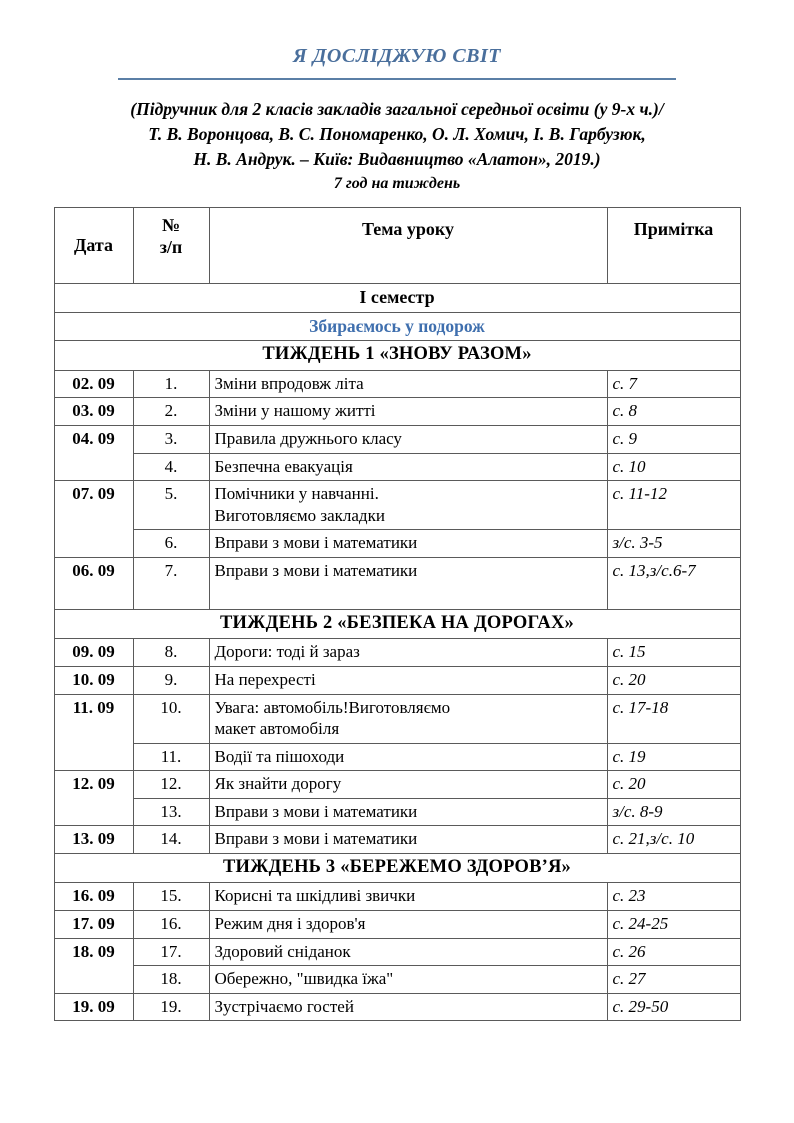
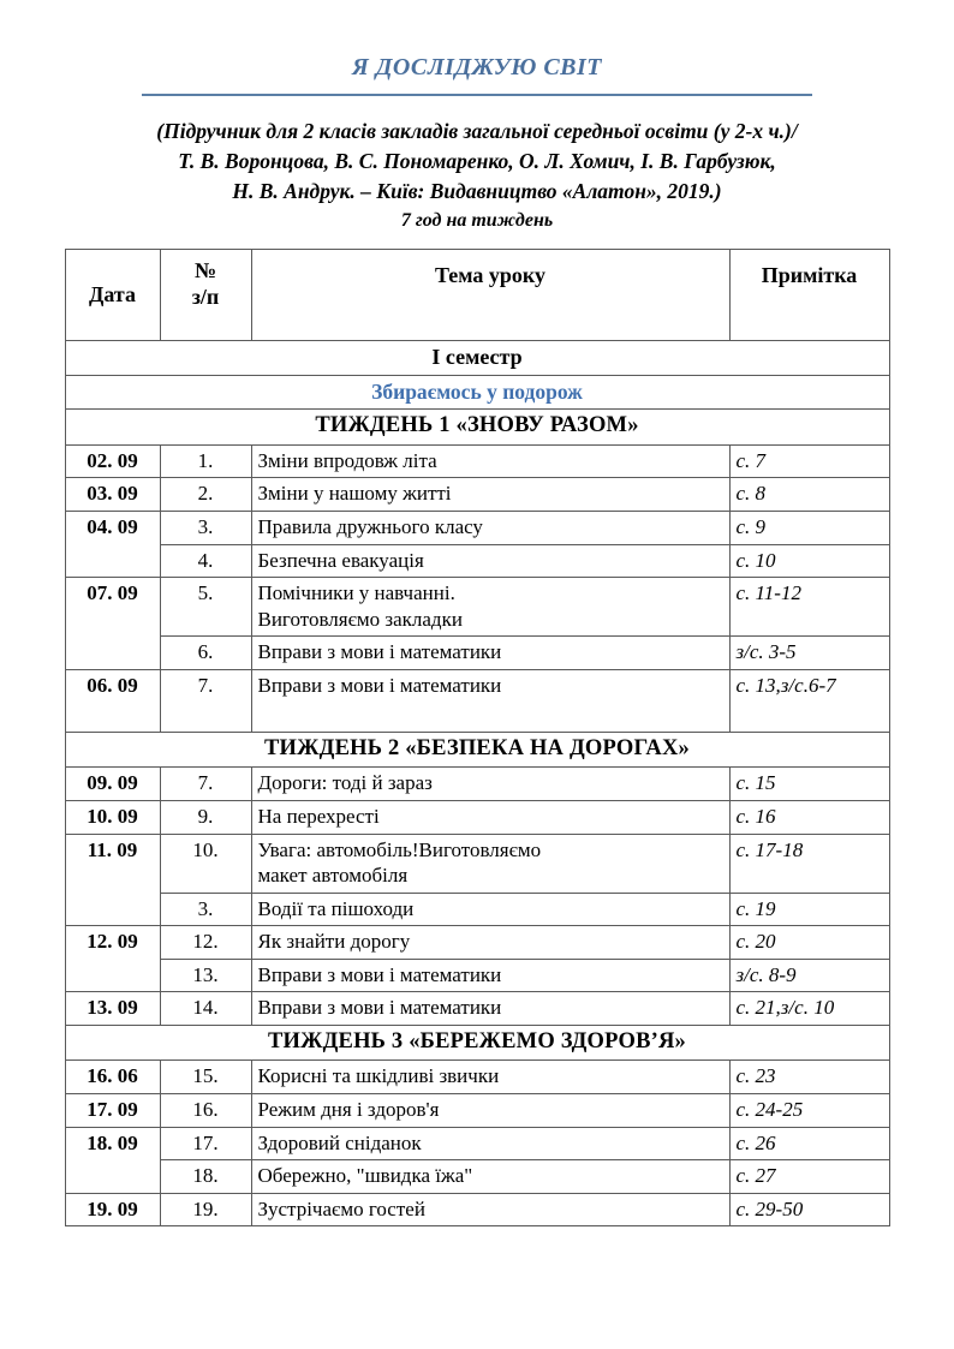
  Я ДОСЛІДЖУЮ СВІТ
- (Підручник для 2 класів закладів загальної середньої освіти (у 9-х ч.)/
+ (Підручник для 2 класів закладів загальної середньої освіти (у 2-х ч.)/
  Т. В. Воронцова, В. С. Пономаренко, О. Л. Хомич, І. В. Гарбузюк,
  Н. В. Андрук. – Київ: Видавництво «Алатон», 2019.)
  7 год на тиждень
  Дата	№ з/п	Тема уроку	Примітка
  І семестр
  Збираємось у подорож
  ТИЖДЕНЬ 1 «ЗНОВУ РАЗОМ»
  02. 09	1.	Зміни впродовж літа	с. 7
  03. 09	2.	Зміни у нашому житті	с. 8
  04. 09	3.	Правила дружнього класу	с. 9
  4.	Безпечна евакуація	с. 10
  07. 09	5.	Помічники у навчанні. Виготовляємо закладки	с. 11-12
  6.	Вправи з мови і математики	з/с. 3-5
  06. 09	7.	Вправи з мови і математики	с. 13,з/с.6-7
  ТИЖДЕНЬ 2 «БЕЗПЕКА НА ДОРОГАХ»
- 09. 09	8.	Дороги: тоді й зараз	с. 15
+ 09. 09	7.	Дороги: тоді й зараз	с. 15
- 10. 09	9.	На перехресті	с. 20
+ 10. 09	9.	На перехресті	с. 16
  11. 09	10.	Увага: автомобіль!Виготовляємо макет автомобіля	с. 17-18
- 11.	Водії та пішоходи	с. 19
+ 3.	Водії та пішоходи	с. 19
  12. 09	12.	Як знайти дорогу	с. 20
  13.	Вправи з мови і математики	з/с. 8-9
  13. 09	14.	Вправи з мови і математики	с. 21,з/с. 10
  ТИЖДЕНЬ 3 «БЕРЕЖЕМО ЗДОРОВ’Я»
- 16. 09	15.	Корисні та шкідливі звички	с. 23
+ 16. 06	15.	Корисні та шкідливі звички	с. 23
  17. 09	16.	Режим дня і здоров'я	с. 24-25
  18. 09	17.	Здоровий сніданок	с. 26
  18.	Обережно, "швидка їжа"	с. 27
  19. 09	19.	Зустрічаємо гостей	с. 29-50
